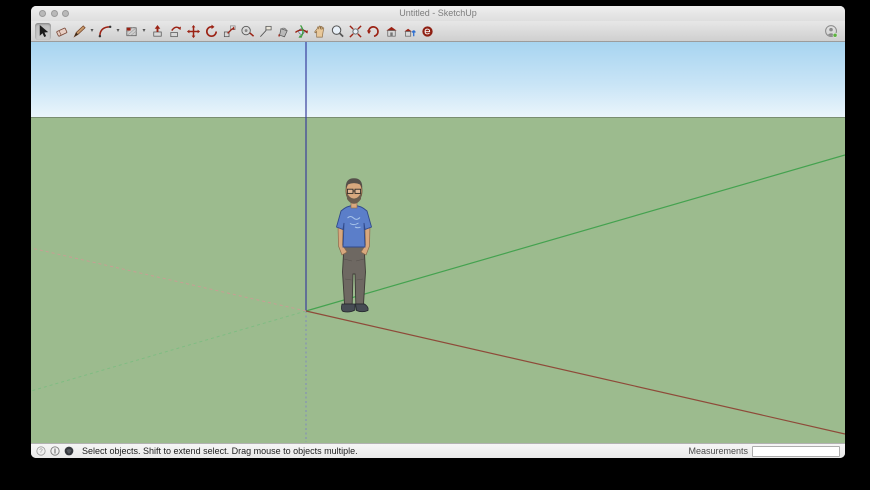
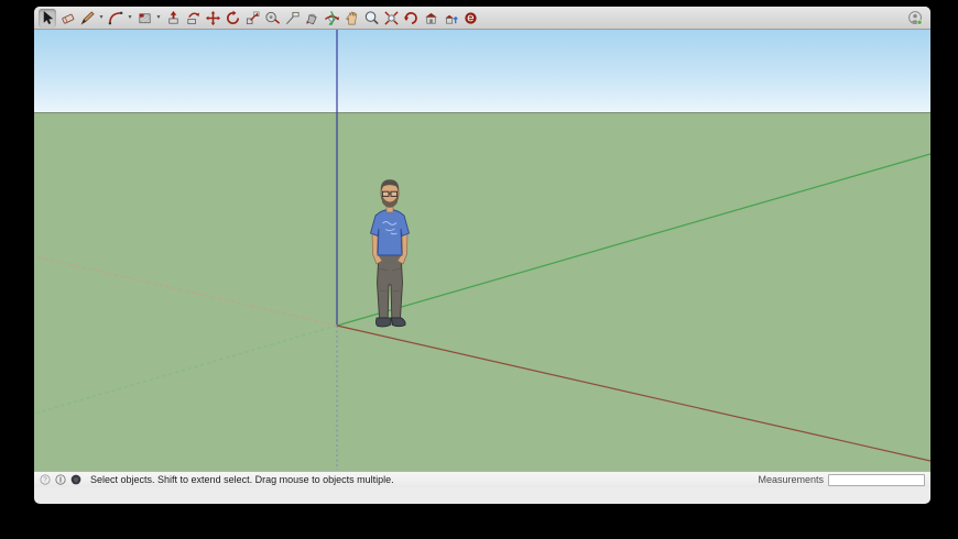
- Untitled - SketchUp
  Select objects. Shift to extend select. Drag mouse to objects multiple.
  Measurements
